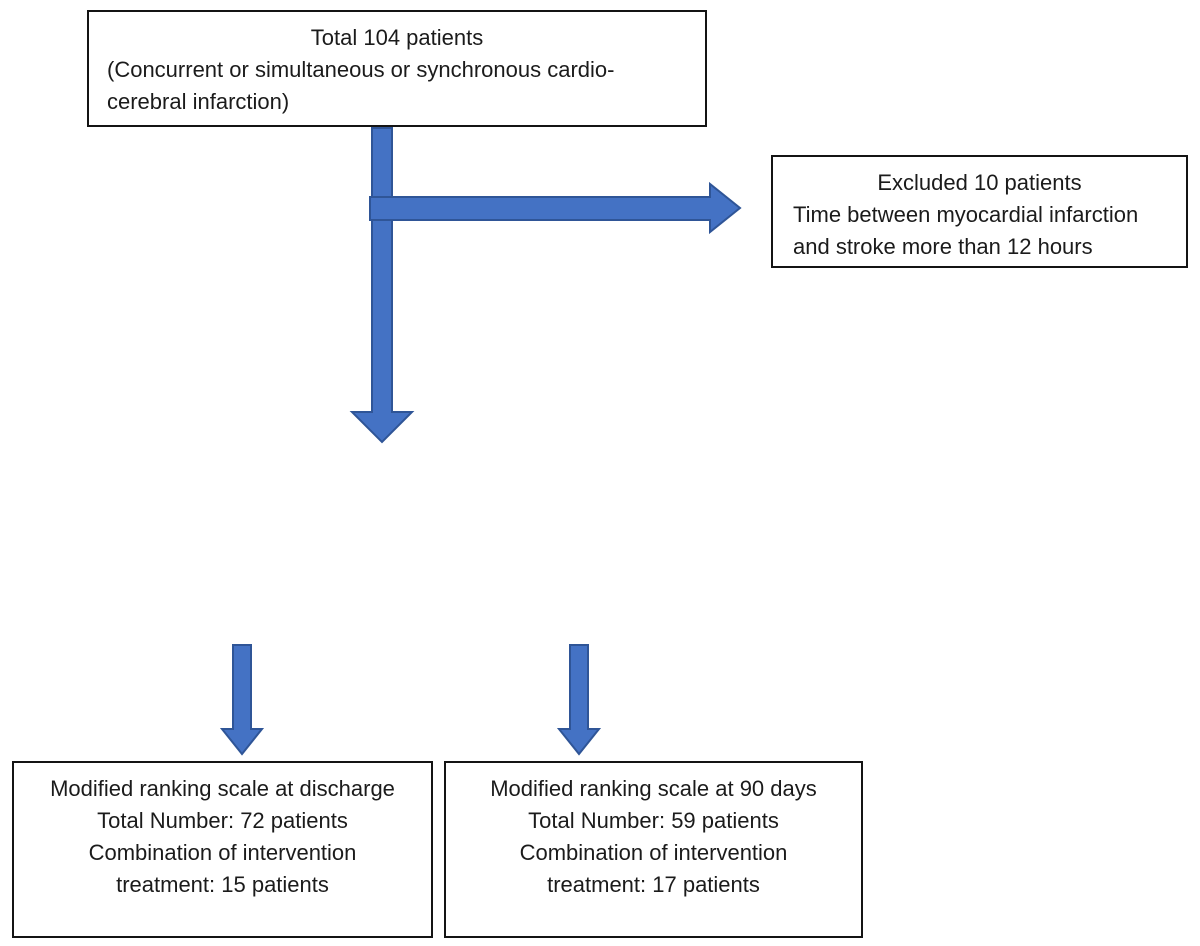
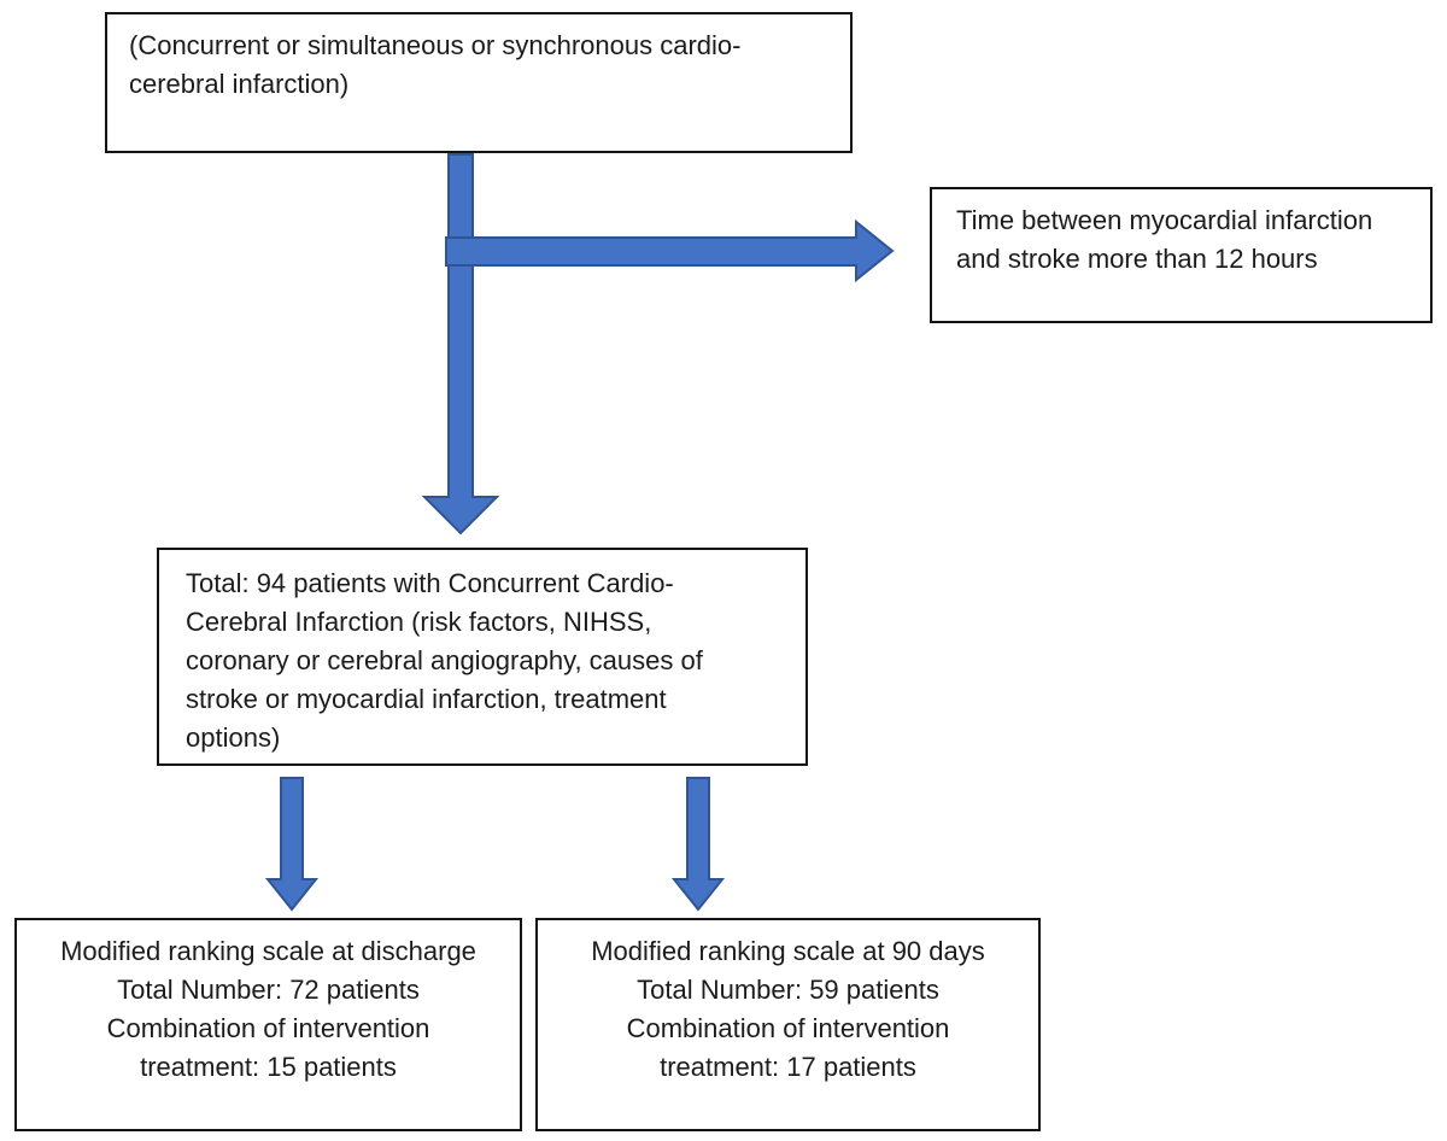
- Total 104 patients
  (Concurrent or simultaneous or synchronous cardio-
  cerebral infarction)
- Excluded 10 patients
  Time between myocardial infarction
  and stroke more than 12 hours
+ Total: 94 patients with Concurrent Cardio-
+ Cerebral Infarction (risk factors, NIHSS,
+ coronary or cerebral angiography, causes of
+ stroke or myocardial infarction, treatment
+ options)
  Modified ranking scale at discharge
  Total Number: 72 patients
  Combination of intervention
  treatment: 15 patients
  Modified ranking scale at 90 days
  Total Number: 59 patients
  Combination of intervention
  treatment: 17 patients
